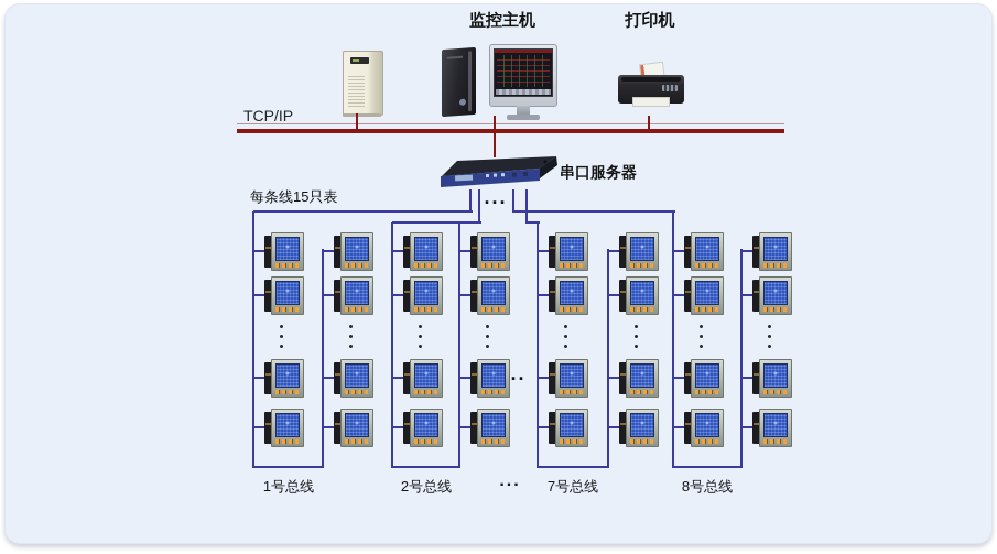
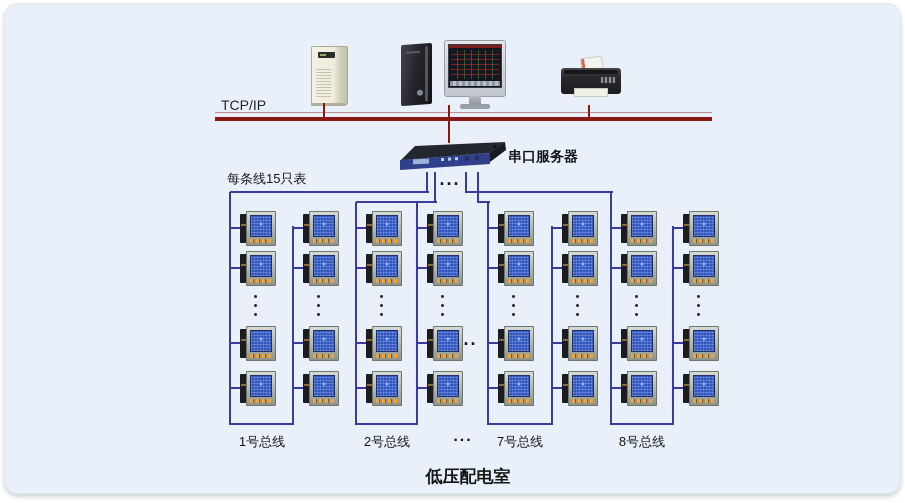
- 监控主机
- 打印机
  TCP/IP
  串口服务器
  每条线15只表
  ...
  ...
+ 低压配电室
  1号总线
  2号总线
  7号总线
  8号总线
